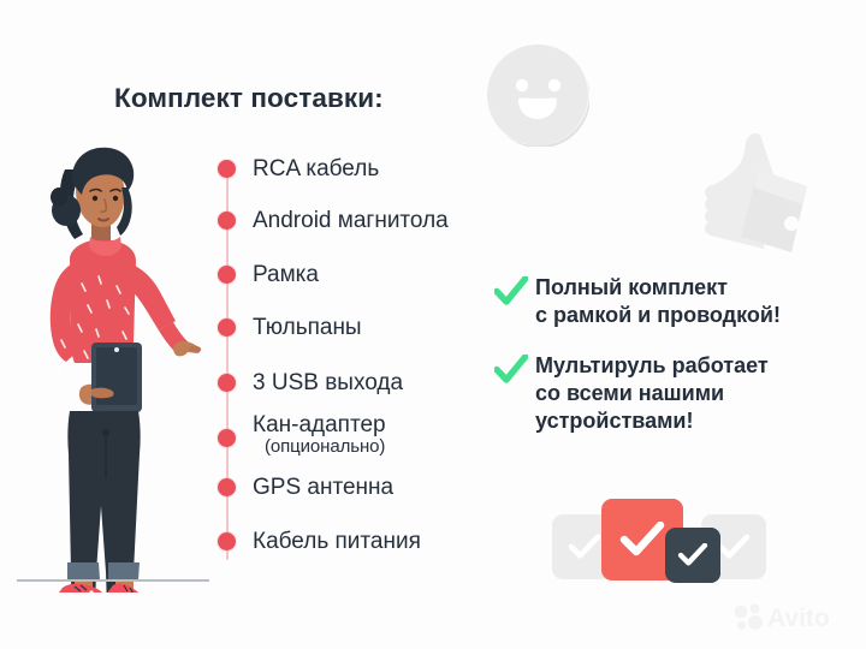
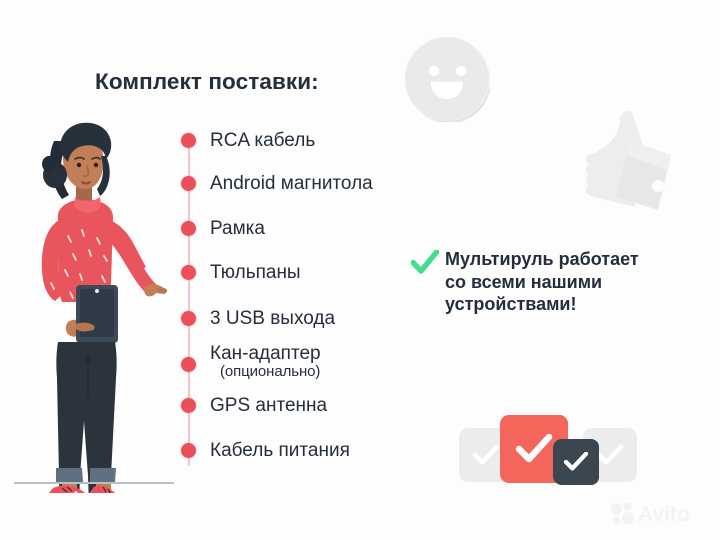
  Комплект поставки:
  RCA кабель
  Android магнитола
  Рамка
  Тюльпаны
  3 USB выхода
  Кан-адаптер
  (опционально)
  GPS антенна
  Кабель питания
- Полный комплект
- с рамкой и проводкой!
  Мультируль работает
  со всеми нашими
  устройствами!
